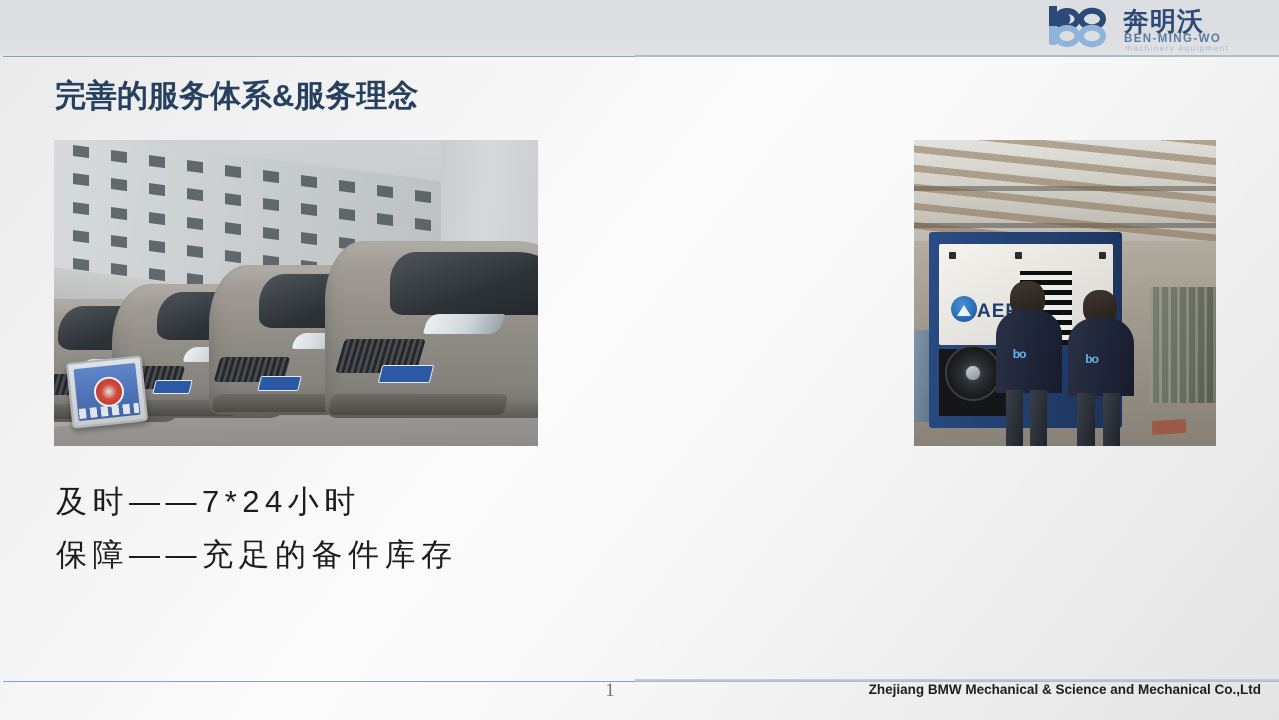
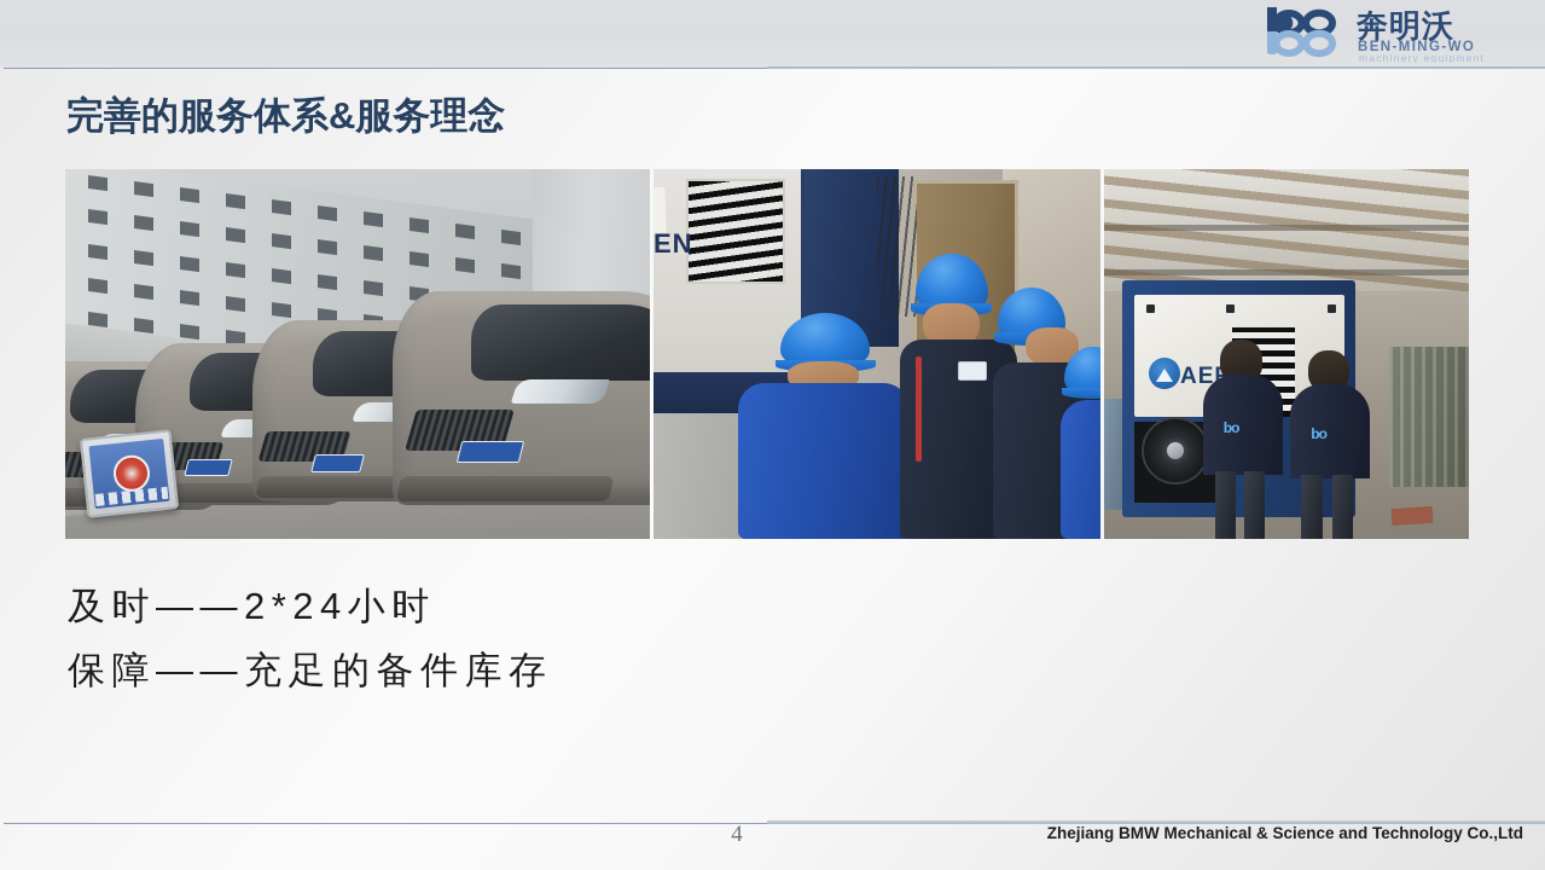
  奔明沃
  BEN-MING-WO
  machinery equipment
  完善的服务体系&服务理念
+ EN
  bo
  bo
- 及时——7*24小时
+ 及时——2*24小时
  保障——充足的备件库存
- 1
+ 4
- Zhejiang BMW Mechanical & Science and Mechanical Co.,Ltd
+ Zhejiang BMW Mechanical & Science and Technology Co.,Ltd
